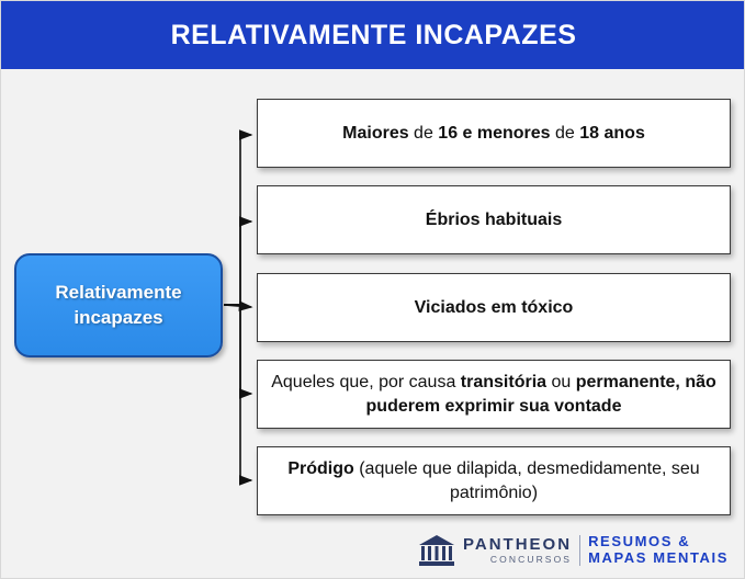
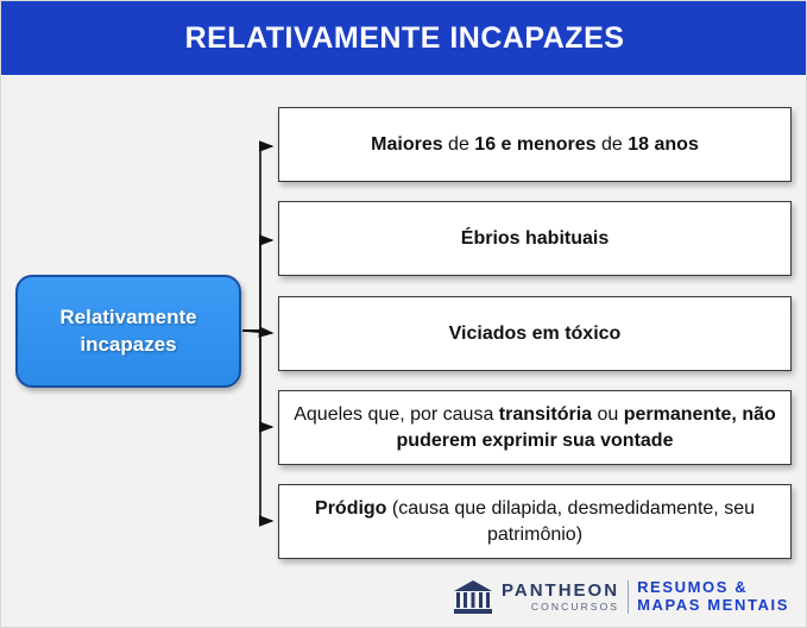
  RELATIVAMENTE INCAPAZES
  Relativamente
  incapazes
  Maiores de 16 e menores de 18 anos
  Ébrios habituais
  Viciados em tóxico
  Aqueles que, por causa transitória ou permanente, não puderem exprimir sua vontade
- Pródigo (aquele que dilapida, desmedidamente, seu patrimônio)
+ Pródigo (causa que dilapida, desmedidamente, seu patrimônio)
  PANTHEON
  CONCURSOS
  RESUMOS &
  MAPAS MENTAIS
